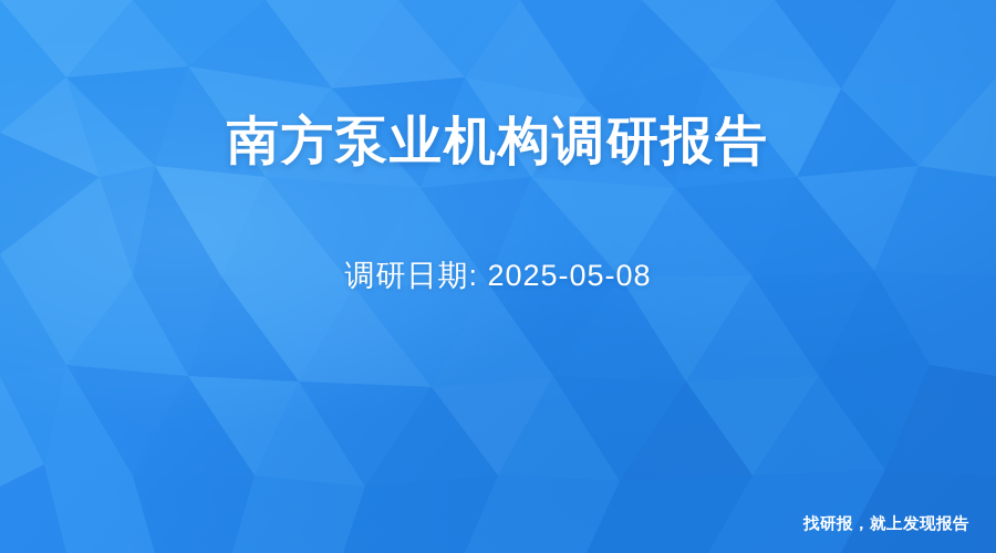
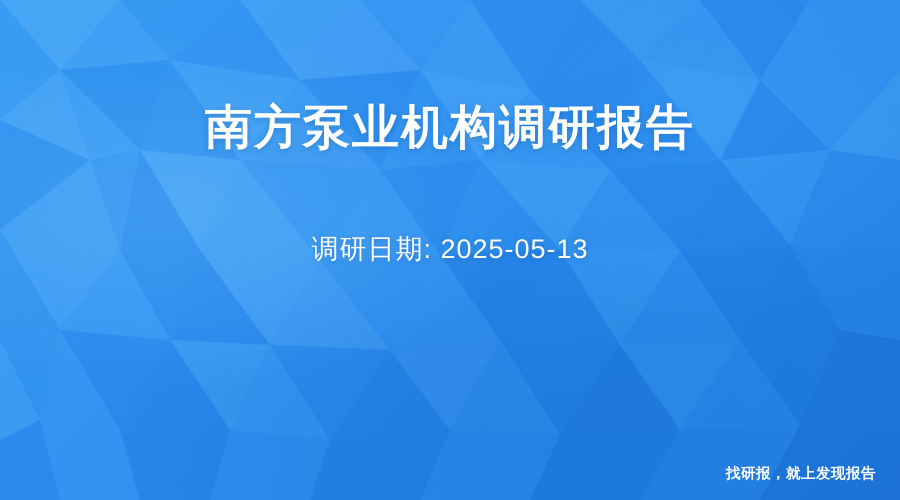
  南方泵业机构调研报告
- 调研日期: 2025-05-08
+ 调研日期: 2025-05-13
  找研报，就上发现报告
